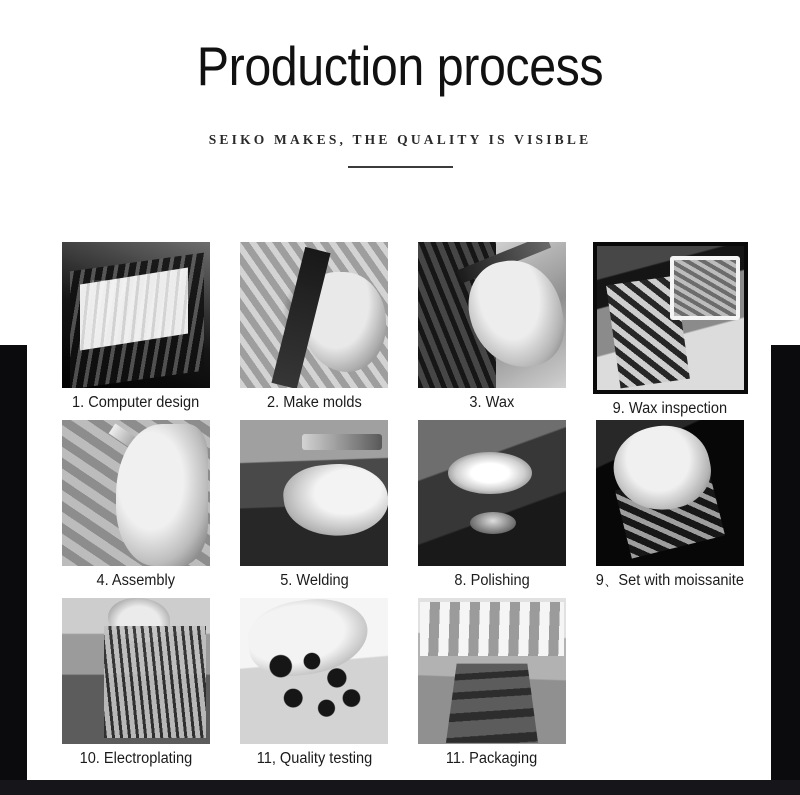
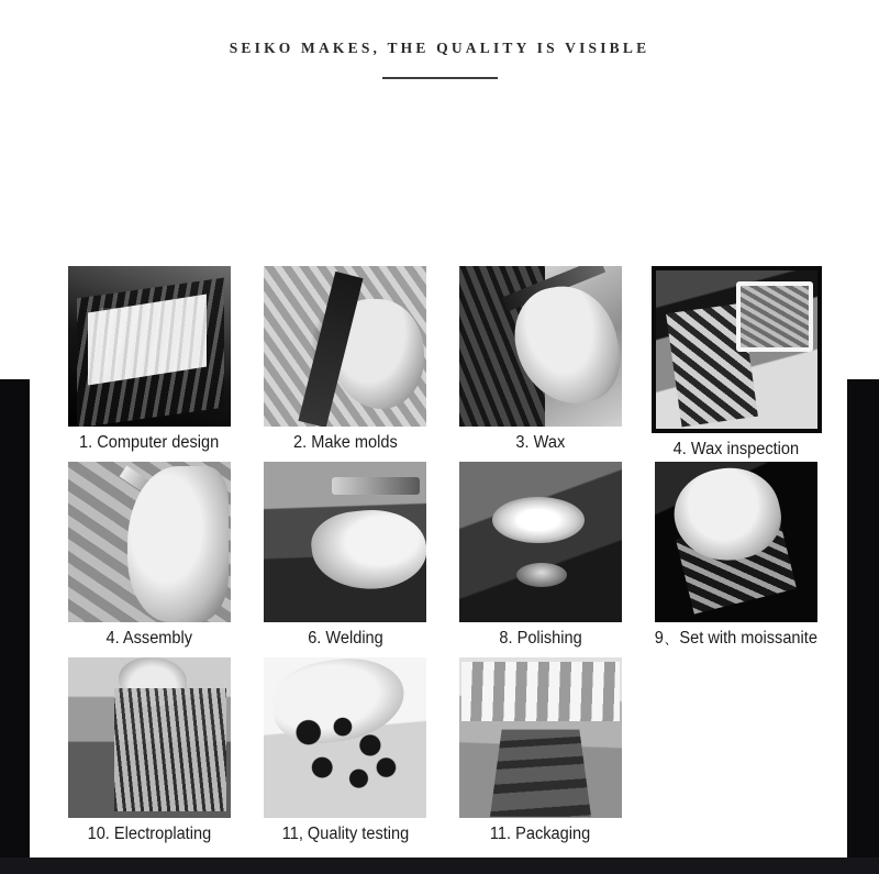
- Production process
  SEIKO MAKES, THE QUALITY IS VISIBLE
  1. Computer design
  2. Make molds
  3. Wax
- 9. Wax inspection
+ 4. Wax inspection
  4. Assembly
- 5. Welding
+ 6. Welding
  8. Polishing
  9、Set with moissanite
  10. Electroplating
  11, Quality testing
  11. Packaging
